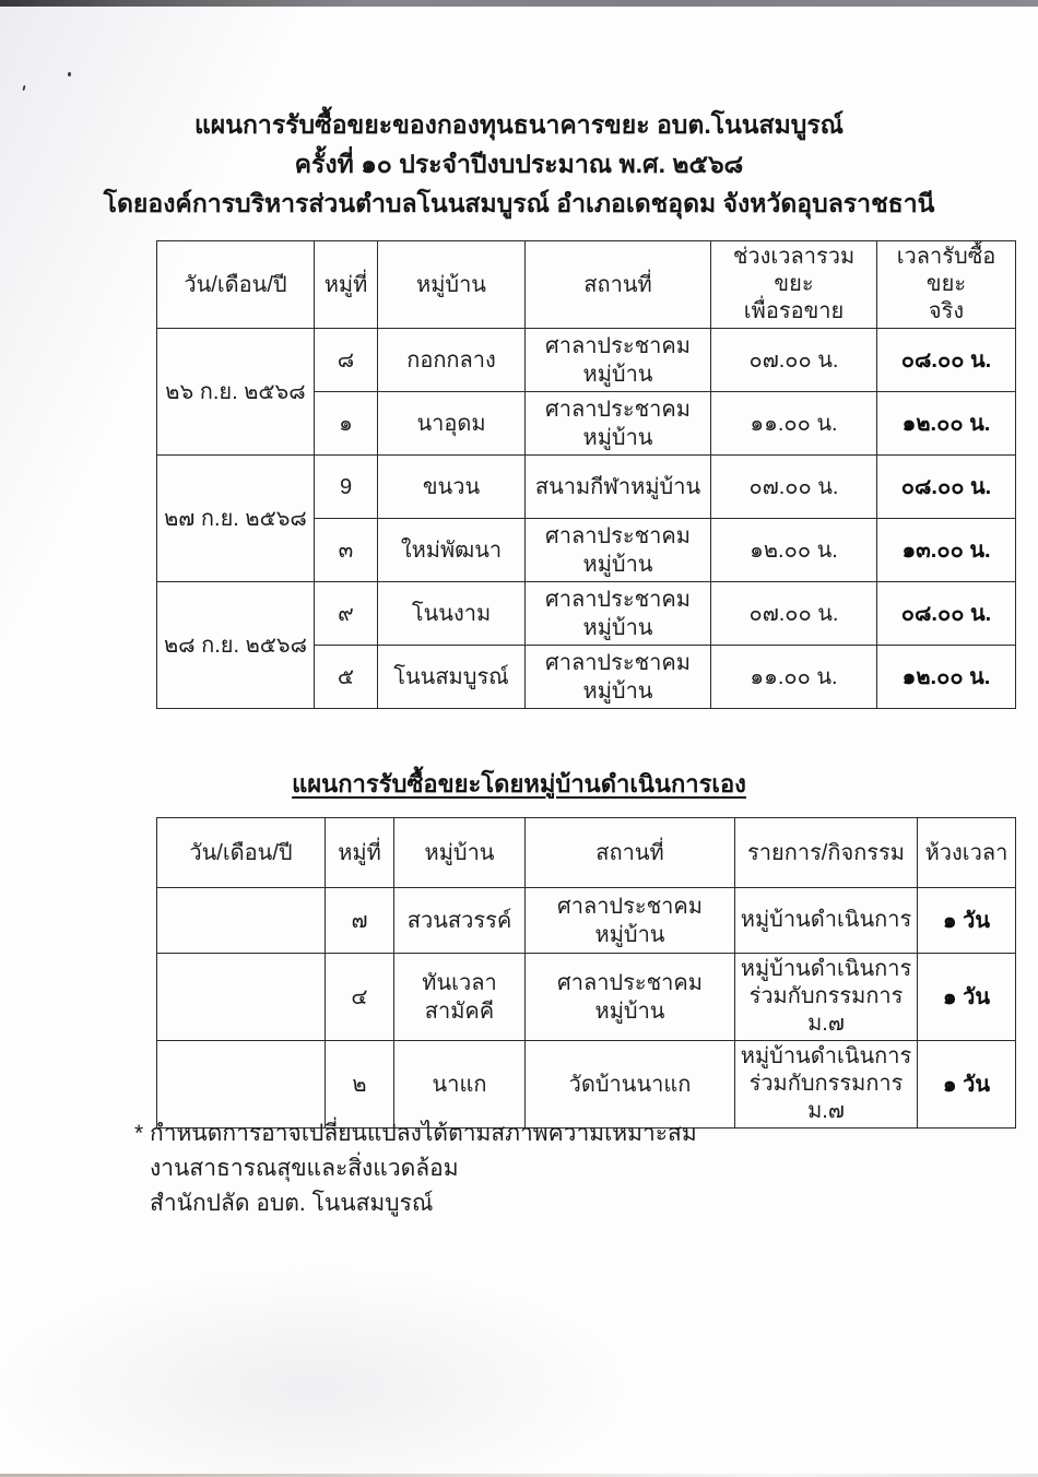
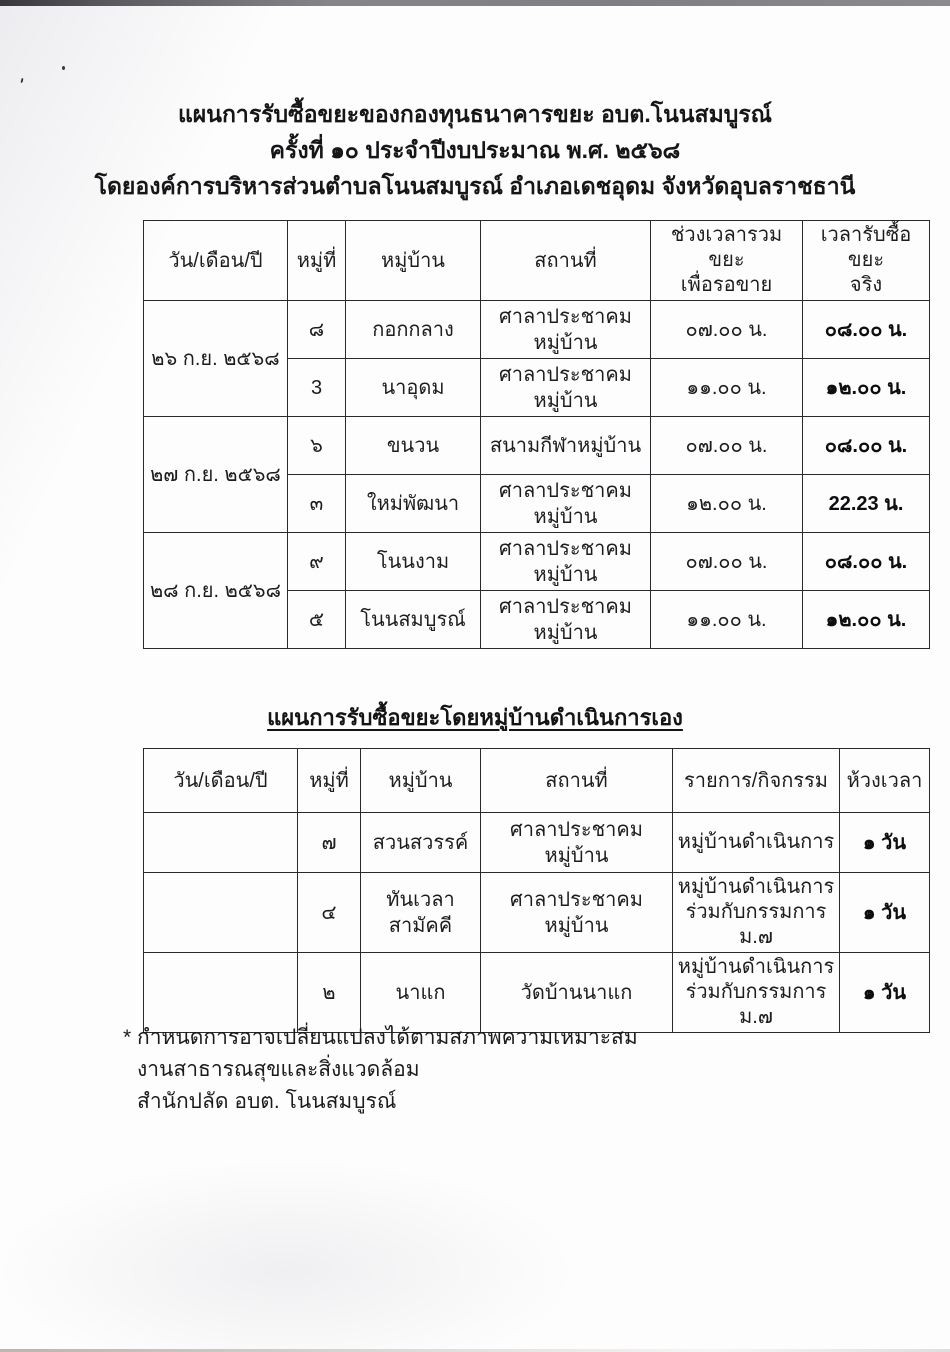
  แผนการรับซื้อขยะของกองทุนธนาคารขยะ อบต.โนนสมบูรณ์
  ครั้งที่ ๑๐ ประจำปีงบประมาณ พ.ศ. ๒๕๖๘
  โดยองค์การบริหารส่วนตำบลโนนสมบูรณ์ อำเภอเดชอุดม จังหวัดอุบลราชธานี
  วัน/เดือน/ปี	หมู่ที่	หมู่บ้าน	สถานที่	ช่วงเวลารวมขยะ เพื่อรอขาย	เวลารับซื้อขยะ จริง
  ๒๖ ก.ย. ๒๕๖๘	๘	กอกกลาง	ศาลาประชาคมหมู่บ้าน	๐๗.๐๐ น.	๐๘.๐๐ น.
- ๑	นาอุดม	ศาลาประชาคมหมู่บ้าน	๑๑.๐๐ น.	๑๒.๐๐ น.
+ 3	นาอุดม	ศาลาประชาคมหมู่บ้าน	๑๑.๐๐ น.	๑๒.๐๐ น.
- ๒๗ ก.ย. ๒๕๖๘	9	ขนวน	สนามกีฬาหมู่บ้าน	๐๗.๐๐ น.	๐๘.๐๐ น.
+ ๒๗ ก.ย. ๒๕๖๘	๖	ขนวน	สนามกีฬาหมู่บ้าน	๐๗.๐๐ น.	๐๘.๐๐ น.
- ๓	ใหม่พัฒนา	ศาลาประชาคมหมู่บ้าน	๑๒.๐๐ น.	๑๓.๐๐ น.
+ ๓	ใหม่พัฒนา	ศาลาประชาคมหมู่บ้าน	๑๒.๐๐ น.	22.23 น.
  ๒๘ ก.ย. ๒๕๖๘	๙	โนนงาม	ศาลาประชาคมหมู่บ้าน	๐๗.๐๐ น.	๐๘.๐๐ น.
  ๕	โนนสมบูรณ์	ศาลาประชาคมหมู่บ้าน	๑๑.๐๐ น.	๑๒.๐๐ น.
  แผนการรับซื้อขยะโดยหมู่บ้านดำเนินการเอง
  วัน/เดือน/ปี	หมู่ที่	หมู่บ้าน	สถานที่	รายการ/กิจกรรม	ห้วงเวลา
  	๗	สวนสวรรค์	ศาลาประชาคมหมู่บ้าน	หมู่บ้านดำเนินการ	๑ วัน
  	๔	ทันเวลาสามัคคี	ศาลาประชาคมหมู่บ้าน	หมู่บ้านดำเนินการ ร่วมกับกรรมการ ม.๗	๑ วัน
  	๒	นาแก	วัดบ้านนาแก	หมู่บ้านดำเนินการ ร่วมกับกรรมการ ม.๗	๑ วัน
  * กำหนดการอาจเปลี่ยนแปลงได้ตามสภาพความเหมาะสม
  งานสาธารณสุขและสิ่งแวดล้อม
  สำนักปลัด อบต. โนนสมบูรณ์
